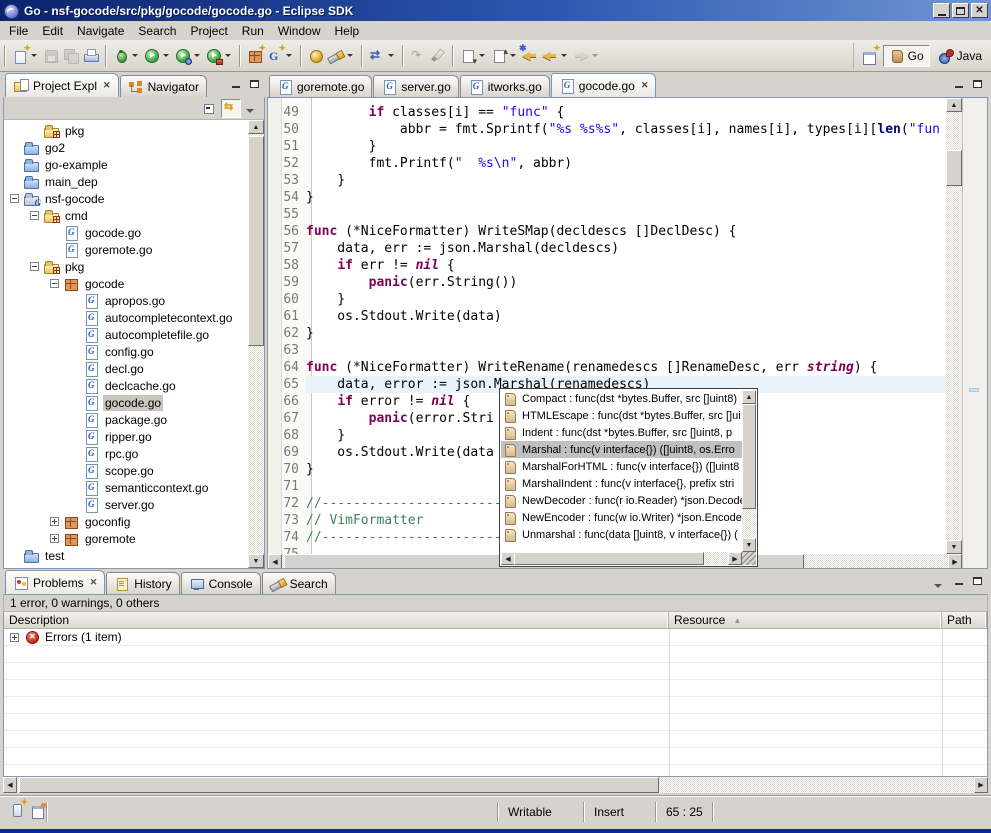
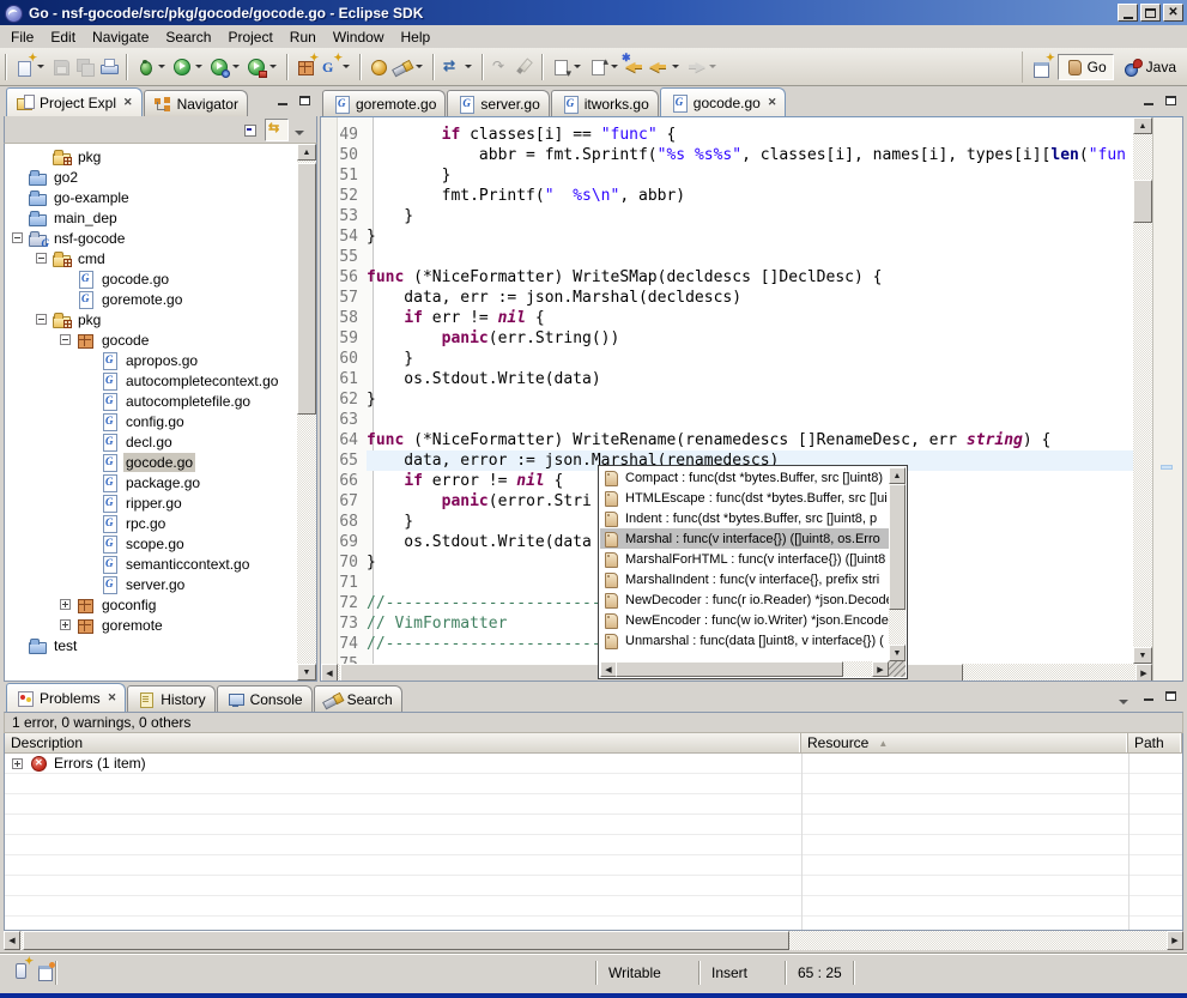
  Go - nsf-gocode/src/pkg/gocode/gocode.go - Eclipse SDK
  ✕
  File
  Edit
  Navigate
  Search
  Project
  Run
  Window
  Help
  ✦
  Go
  Java
  ✦
  ✦
  ✦
  ✱
  Project Expl
  ✕
  Navigator
  pkg
  go2
  go-example
  main_dep
  G
  nsf-gocode
  cmd
  gocode.go
  goremote.go
  pkg
  gocode
  apropos.go
  autocompletecontext.go
  autocompletefile.go
  config.go
  decl.go
- declcache.go
  gocode.go
  package.go
  ripper.go
  rpc.go
  scope.go
  semanticcontext.go
  server.go
  goconfig
  goremote
  test
  goremote.go
  server.go
  itworks.go
  gocode.go
  ✕
  49
  if classes[i] == "func" {
  50
  abbr = fmt.Sprintf("%s %s%s", classes[i], names[i], types[i][len("fun
  51
  }
  52
  fmt.Printf(" %s\n", abbr)
  53
  }
  54
  }
  55
  56
  func (*NiceFormatter) WriteSMap(decldescs []DeclDesc) {
  57
  data, err := json.Marshal(decldescs)
  58
  if err != nil {
  59
  panic(err.String())
  60
  }
  61
  os.Stdout.Write(data)
  62
  }
  63
  64
  func (*NiceFormatter) WriteRename(renamedescs []RenameDesc, err string) {
  65
  data, error := json.Marshal(renamedescs)
  66
  if error != nil {
  67
  panic(error.Stri
  68
  }
  69
  os.Stdout.Write(data
  70
  }
  71
  72
  73
  // VimFormatter
  74
  Compact : func(dst *bytes.Buffer, src []uint8)
  HTMLEscape : func(dst *bytes.Buffer, src []ui
  Indent : func(dst *bytes.Buffer, src []uint8, p
  Marshal : func(v interface{}) ([]uint8, os.Erro
  MarshalForHTML : func(v interface{}) ([]uint8
  MarshalIndent : func(v interface{}, prefix stri
  NewDecoder : func(r io.Reader) *json.Decod
  NewEncoder : func(w io.Writer) *json.Encode
  Unmarshal : func(data []uint8, v interface{}) (
  Problems
  ✕
  History
  Console
  Search
  1 error, 0 warnings, 0 others
  Description
  Resource
  ▲
  Path
  Errors (1 item)
  ✦
  Writable
  Insert
  65 : 25
